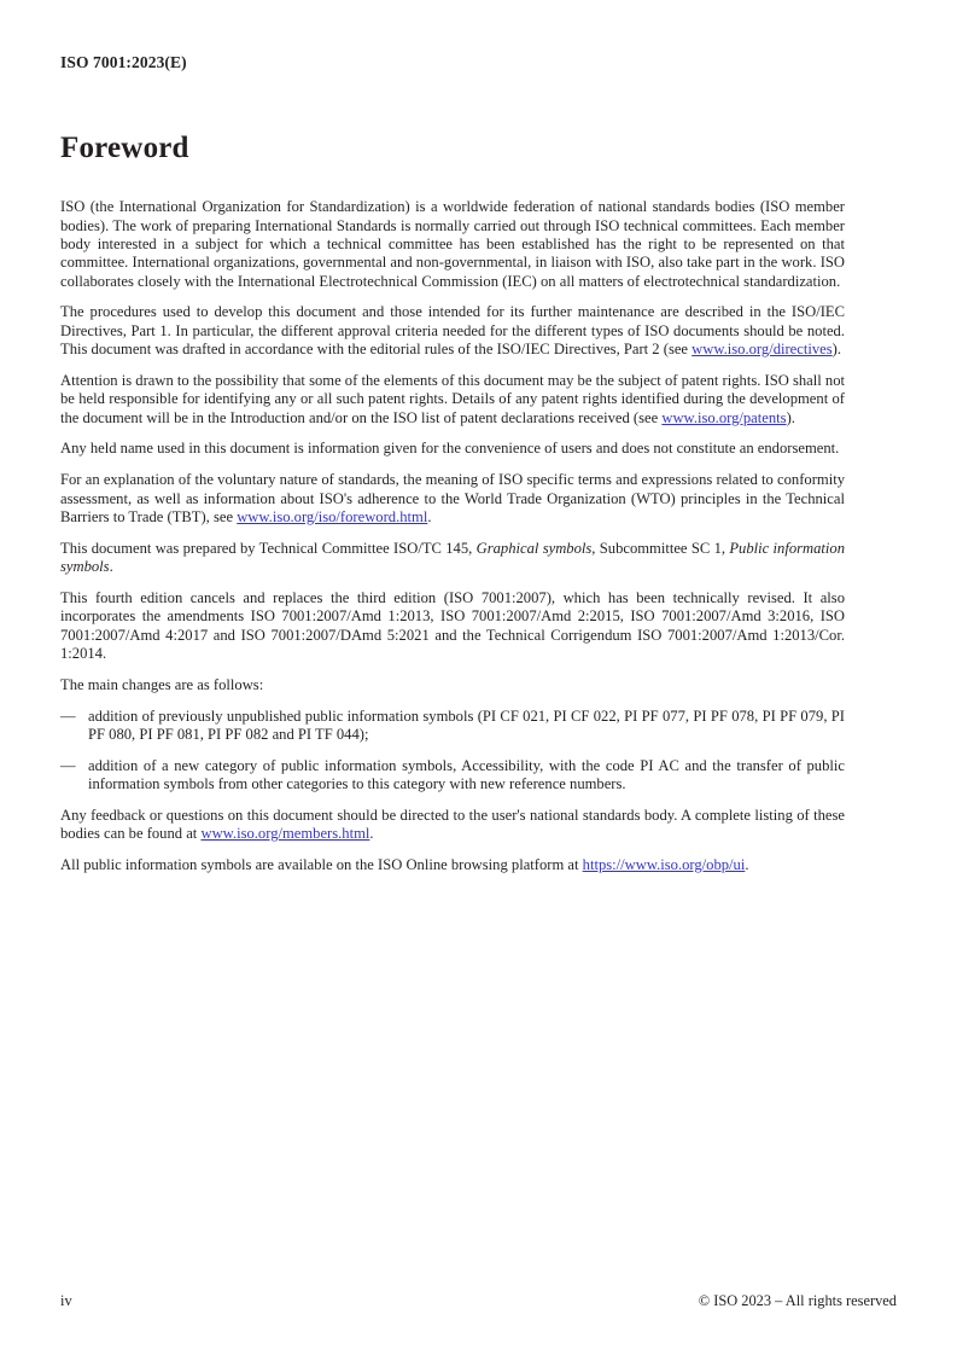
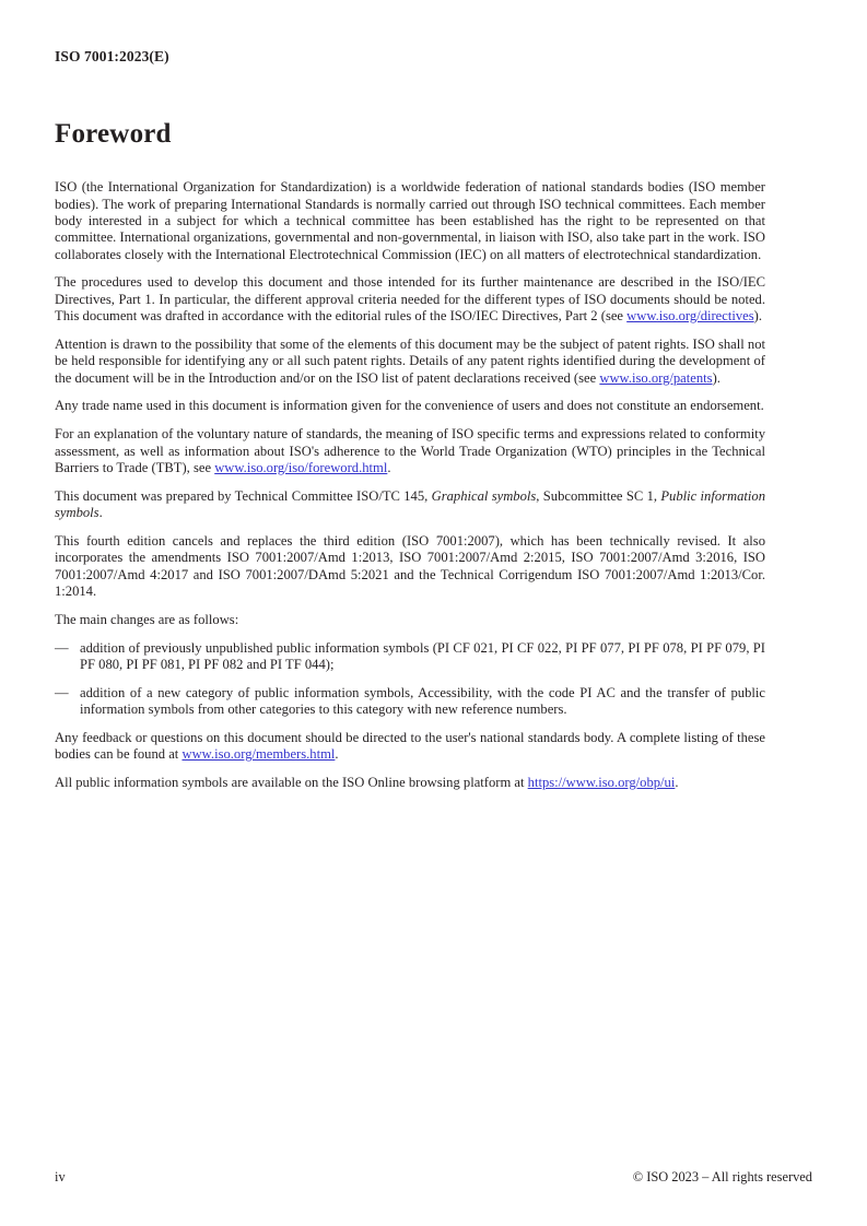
  ISO 7001:2023(E)
  Foreword
  ISO (the International Organization for Standardization) is a worldwide federation of national standards bodies (ISO member bodies). The work of preparing International Standards is normally carried out through ISO technical committees. Each member body interested in a subject for which a technical committee has been established has the right to be represented on that committee. International organizations, governmental and non-governmental, in liaison with ISO, also take part in the work. ISO collaborates closely with the International Electrotechnical Commission (IEC) on all matters of electrotechnical standardization.
  The procedures used to develop this document and those intended for its further maintenance are described in the ISO/IEC Directives, Part 1. In particular, the different approval criteria needed for the different types of ISO documents should be noted. This document was drafted in accordance with the editorial rules of the ISO/IEC Directives, Part 2 (see www.iso.org/directives).
  Attention is drawn to the possibility that some of the elements of this document may be the subject of patent rights. ISO shall not be held responsible for identifying any or all such patent rights. Details of any patent rights identified during the development of the document will be in the Introduction and/or on the ISO list of patent declarations received (see www.iso.org/patents).
- Any held name used in this document is information given for the convenience of users and does not constitute an endorsement.
+ Any trade name used in this document is information given for the convenience of users and does not constitute an endorsement.
  For an explanation of the voluntary nature of standards, the meaning of ISO specific terms and expressions related to conformity assessment, as well as information about ISO's adherence to the World Trade Organization (WTO) principles in the Technical Barriers to Trade (TBT), see www.iso.org/iso/foreword.html.
  This document was prepared by Technical Committee ISO/TC 145, Graphical symbols, Subcommittee SC 1, Public information symbols.
  This fourth edition cancels and replaces the third edition (ISO 7001:2007), which has been technically revised. It also incorporates the amendments ISO 7001:2007/Amd 1:2013, ISO 7001:2007/Amd 2:2015, ISO 7001:2007/Amd 3:2016, ISO 7001:2007/Amd 4:2017 and ISO 7001:2007/DAmd 5:2021 and the Technical Corrigendum ISO 7001:2007/Amd 1:2013/Cor. 1:2014.
  The main changes are as follows:
  —
  addition of previously unpublished public information symbols (PI CF 021, PI CF 022, PI PF 077, PI PF 078, PI PF 079, PI PF 080, PI PF 081, PI PF 082 and PI TF 044);
  —
  addition of a new category of public information symbols, Accessibility, with the code PI AC and the transfer of public information symbols from other categories to this category with new reference numbers.
  Any feedback or questions on this document should be directed to the user's national standards body. A complete listing of these bodies can be found at www.iso.org/members.html.
  All public information symbols are available on the ISO Online browsing platform at https://www.iso.org/obp/ui.
  iv
  © ISO 2023 – All rights reserved
